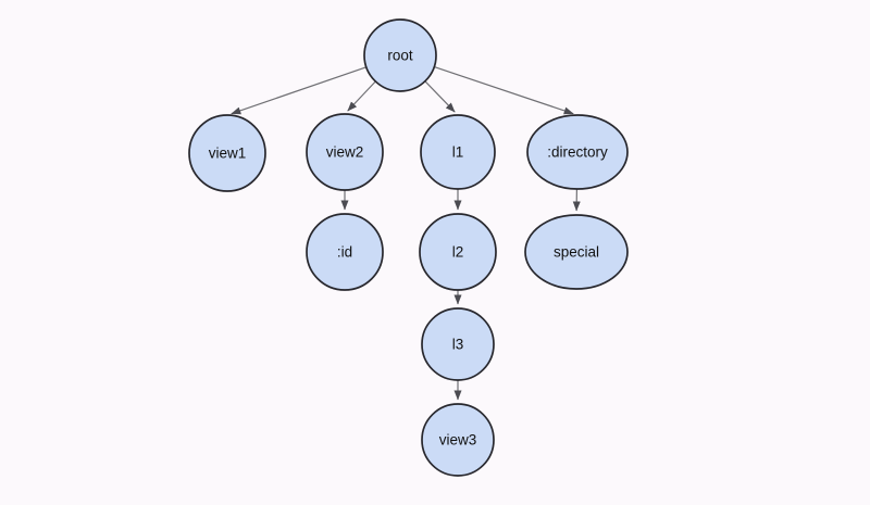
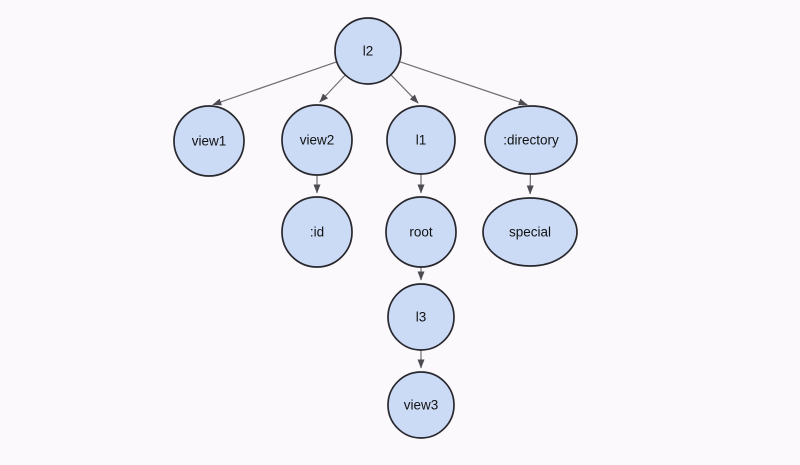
- root
+ l2
  view1
  view2
  l1
  :directory
  :id
- l2
+ root
  special
  l3
  view3
